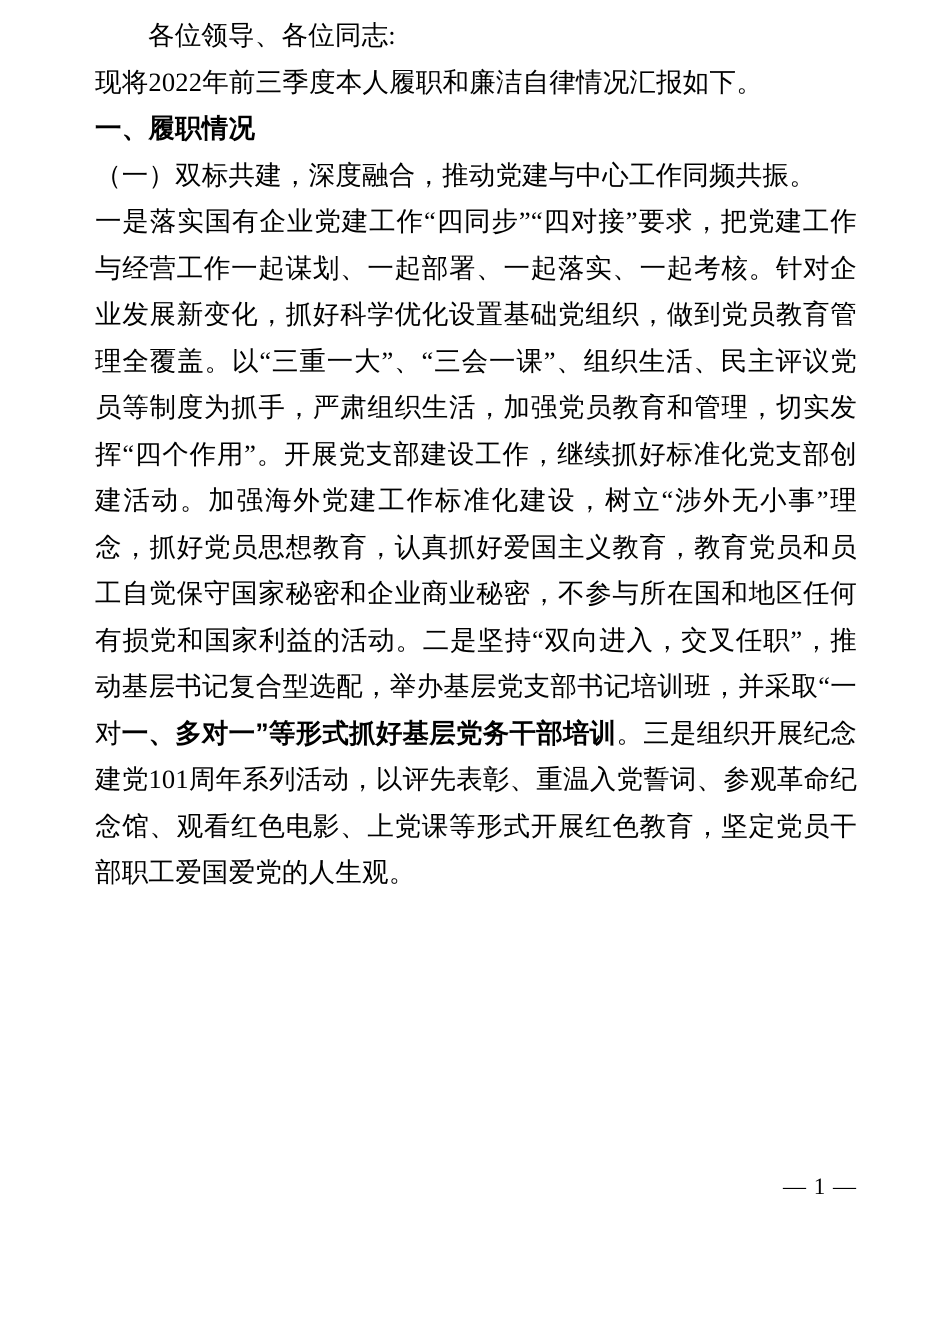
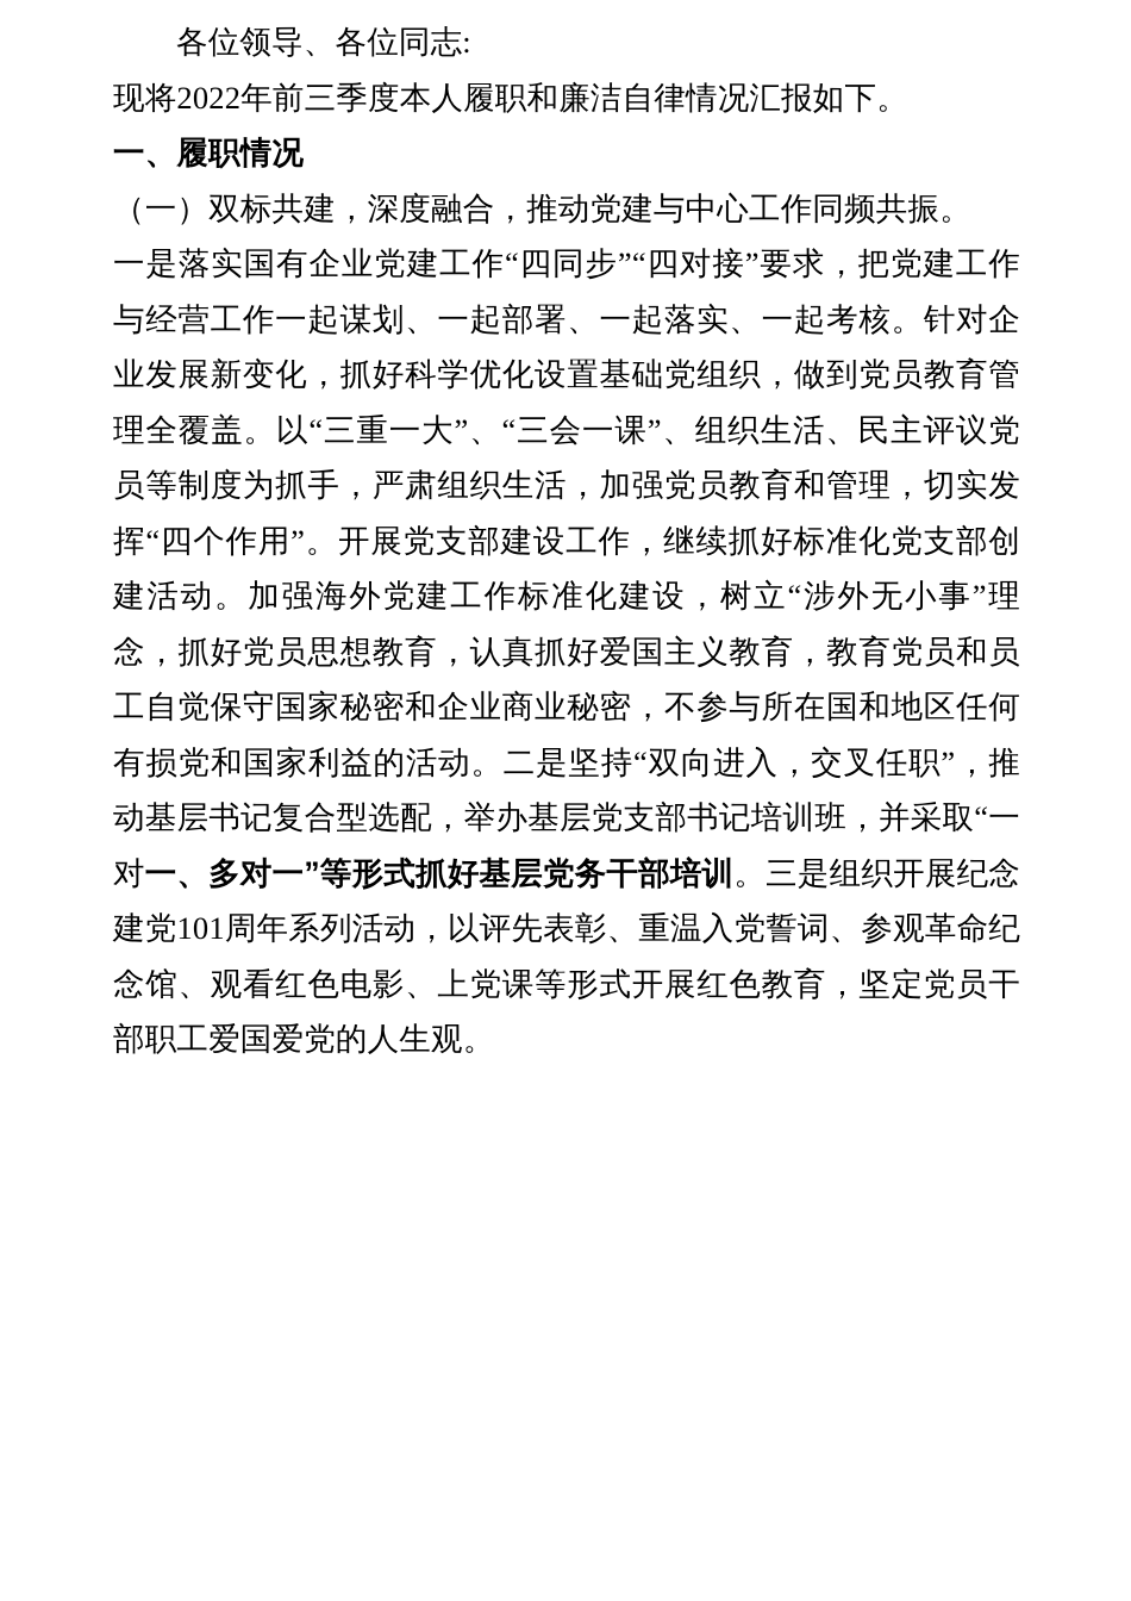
  各位领导、各位同志:
  现将2022年前三季度本人履职和廉洁自律情况汇报如下。
  一、履职情况
  （一）双标共建，深度融合，推动党建与中心工作同频共振。
  一是落实国有企业党建工作“四同步”“四对接”要求，把党建工作与经营工作一起谋划、一起部署、一起落实、一起考核。针对企业发展新变化，抓好科学优化设置基础党组织，做到党员教育管理全覆盖。以“三重一大”、“三会一课”、组织生活、民主评议党员等制度为抓手，严肃组织生活，加强党员教育和管理，切实发挥“四个作用”。开展党支部建设工作，继续抓好标准化党支部创建活动。加强海外党建工作标准化建设，树立“涉外无小事”理念，抓好党员思想教育，认真抓好爱国主义教育，教育党员和员工自觉保守国家秘密和企业商业秘密，不参与所在国和地区任何有损党和国家利益的活动。二是坚持“双向进入，交叉任职”，推动基层书记复合型选配，举办基层党支部书记培训班，并采取“一对一、多对一”等形式抓好基层党务干部培训。三是组织开展纪念建党101周年系列活动，以评先表彰、重温入党誓词、参观革命纪念馆、观看红色电影、上党课等形式开展红色教育，坚定党员干部职工爱国爱党的人生观。
- — 1 —
